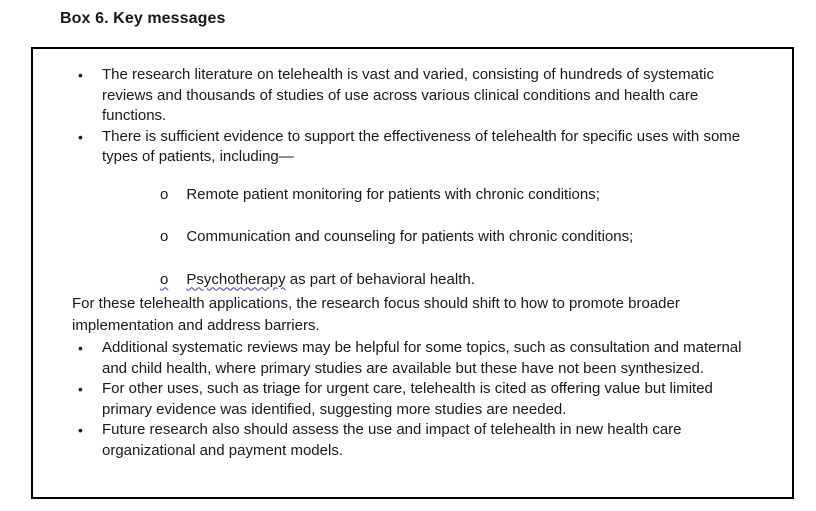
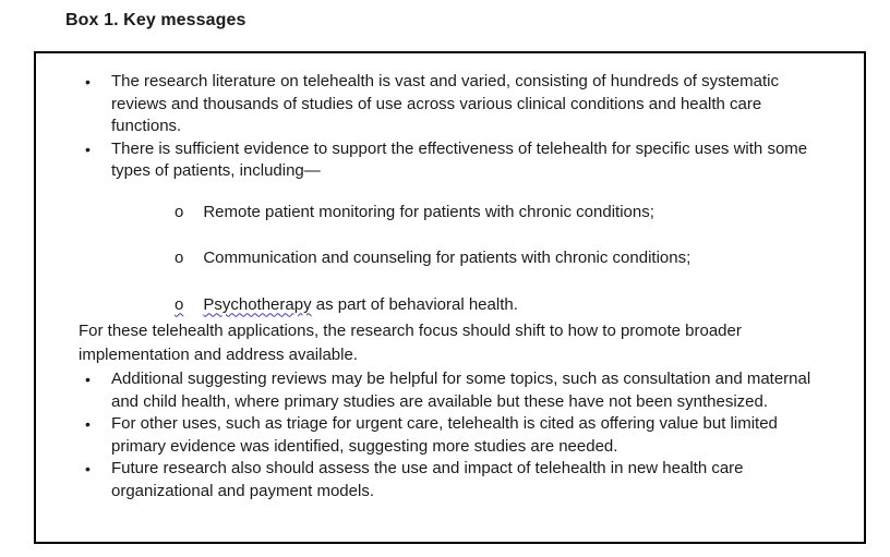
- Box 6. Key messages
+ Box 1. Key messages
  •
  The research literature on telehealth is vast and varied, consisting of hundreds of systematic reviews and thousands of studies of use across various clinical conditions and health care functions.
  •
  There is sufficient evidence to support the effectiveness of telehealth for specific uses with some types of patients, including—
  o Remote patient monitoring for patients with chronic conditions;
  o Communication and counseling for patients with chronic conditions;
  o Psychotherapy as part of behavioral health.
- For these telehealth applications, the research focus should shift to how to promote broader implementation and address barriers.
+ For these telehealth applications, the research focus should shift to how to promote broader implementation and address available.
  •
- Additional systematic reviews may be helpful for some topics, such as consultation and maternal and child health, where primary studies are available but these have not been synthesized.
+ Additional suggesting reviews may be helpful for some topics, such as consultation and maternal and child health, where primary studies are available but these have not been synthesized.
  •
  For other uses, such as triage for urgent care, telehealth is cited as offering value but limited primary evidence was identified, suggesting more studies are needed.
  •
  Future research also should assess the use and impact of telehealth in new health care organizational and payment models.
